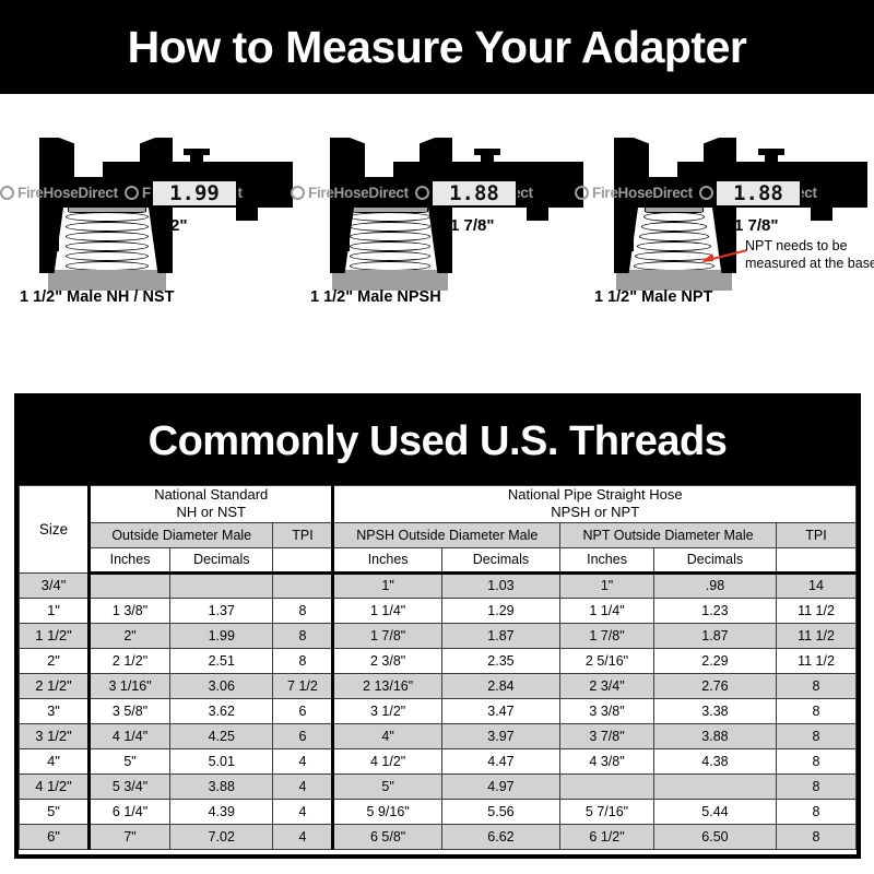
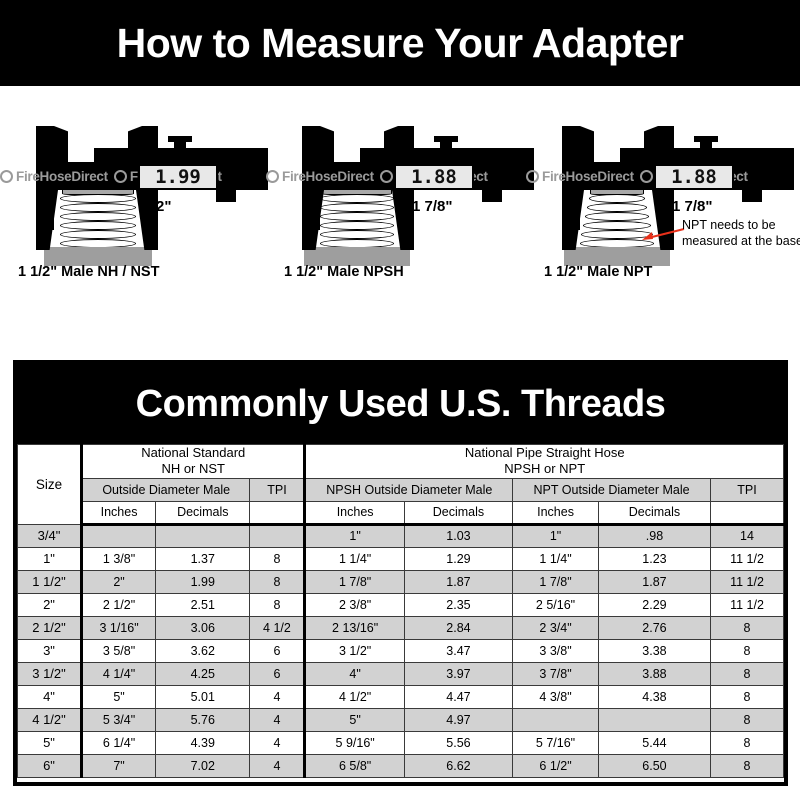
  How to Measure Your Adapter
  FireHoseDirect
  1.99
  2"
  1 1/2" Male NH / NST
  FireHoseDirect
  1.88
  1 7/8"
  1 1/2" Male NPSH
  FireHoseDirect
  1.88
  1 7/8"
  NPT needs to be
  measured at the base
  1 1/2" Male NPT
  Commonly Used U.S. Threads
  Size	National Standard NH or NST	National Pipe Straight Hose NPSH or NPT
  Outside Diameter Male	TPI	NPSH Outside Diameter Male	NPT Outside Diameter Male	TPI
  Inches	Decimals		Inches	Decimals	Inches	Decimals
  3/4"				1"	1.03	1"	.98	14
  1"	1 3/8"	1.37	8	1 1/4"	1.29	1 1/4"	1.23	11 1/2
  1 1/2"	2"	1.99	8	1 7/8"	1.87	1 7/8"	1.87	11 1/2
  2"	2 1/2"	2.51	8	2 3/8"	2.35	2 5/16"	2.29	11 1/2
- 2 1/2"	3 1/16"	3.06	7 1/2	2 13/16"	2.84	2 3/4"	2.76	8
+ 2 1/2"	3 1/16"	3.06	4 1/2	2 13/16"	2.84	2 3/4"	2.76	8
  3"	3 5/8"	3.62	6	3 1/2"	3.47	3 3/8"	3.38	8
  3 1/2"	4 1/4"	4.25	6	4"	3.97	3 7/8"	3.88	8
  4"	5"	5.01	4	4 1/2"	4.47	4 3/8"	4.38	8
- 4 1/2"	5 3/4"	3.88	4	5"	4.97			8
+ 4 1/2"	5 3/4"	5.76	4	5"	4.97			8
  5"	6 1/4"	4.39	4	5 9/16"	5.56	5 7/16"	5.44	8
  6"	7"	7.02	4	6 5/8"	6.62	6 1/2"	6.50	8
